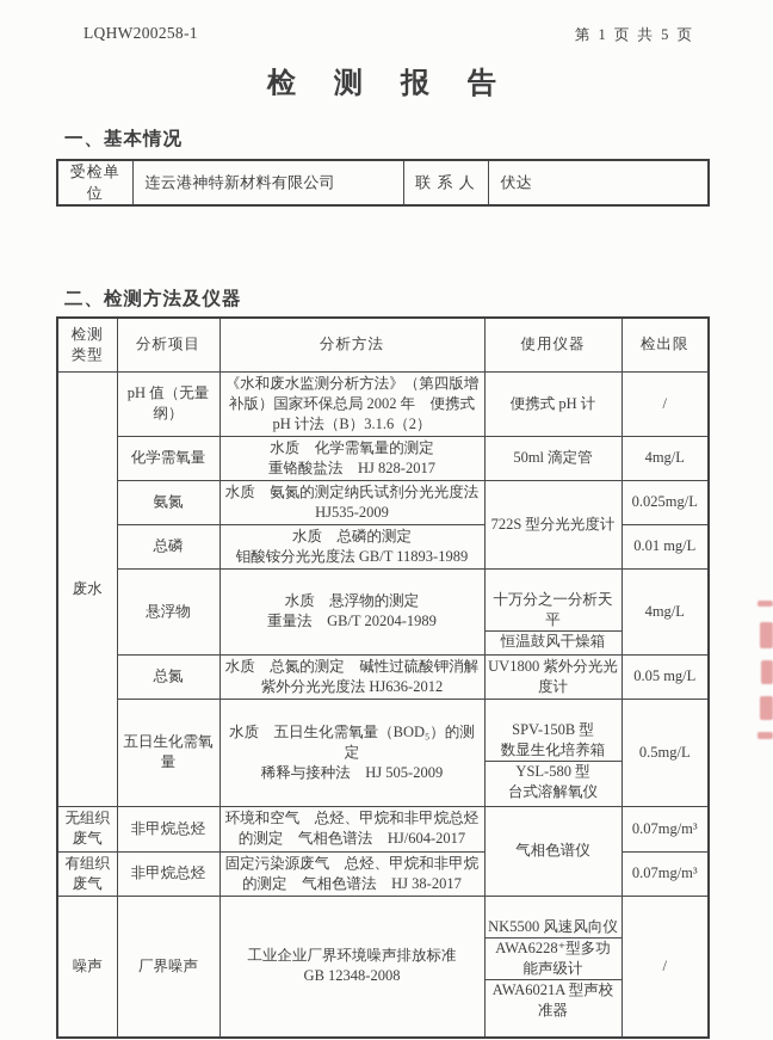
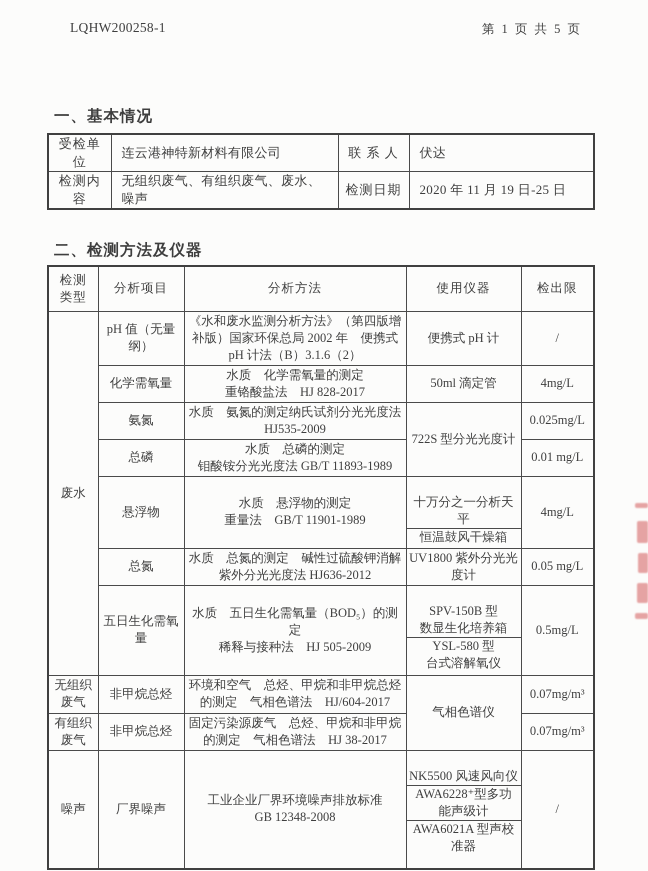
  LQHW200258-1
  第 1 页 共 5 页
- 检 测 报 告
  一、基本情况
  受检单位	连云港神特新材料有限公司	联 系 人	伏达
+ 检测内容	无组织废气、有组织废气、废水、噪声	检测日期	2020 年 11 月 19 日-25 日
  二、检测方法及仪器
  检测 类型	分析项目	分析方法	使用仪器	检出限
  废水	pH 值（无量纲）	《水和废水监测分析方法》（第四版增 补版）国家环保总局 2002 年 便携式 pH 计法（B）3.1.6（2）	便携式 pH 计	/
  化学需氧量	水质 化学需氧量的测定 重铬酸盐法 HJ 828-2017	50ml 滴定管	4mg/L
  氨氮	水质 氨氮的测定纳氏试剂分光光度法 HJ535-2009	722S 型分光光度计	0.025mg/L
  总磷	水质 总磷的测定 钼酸铵分光光度法 GB/T 11893-1989	0.01 mg/L
- 悬浮物	水质 悬浮物的测定 重量法 GB/T 20204-1989	十万分之一分析天 平 恒温鼓风干燥箱	4mg/L
+ 悬浮物	水质 悬浮物的测定 重量法 GB/T 11901-1989	十万分之一分析天 平 恒温鼓风干燥箱	4mg/L
  总氮	水质 总氮的测定 碱性过硫酸钾消解 紫外分光光度法 HJ636-2012	UV1800 紫外分光光 度计	0.05 mg/L
  五日生化需氧量	水质 五日生化需氧量（BOD₅）的测定 稀释与接种法 HJ 505-2009	SPV-150B 型 数显生化培养箱 YSL-580 型 台式溶解氧仪	0.5mg/L
  无组织 废气	非甲烷总烃	环境和空气 总烃、甲烷和非甲烷总烃 的测定 气相色谱法 HJ/604-2017	气相色谱仪	0.07mg/m³
  有组织 废气	非甲烷总烃	固定污染源废气 总烃、甲烷和非甲烷 的测定 气相色谱法 HJ 38-2017	0.07mg/m³
  噪声	厂界噪声	工业企业厂界环境噪声排放标准 GB 12348-2008	NK5500 风速风向仪 AWA6228⁺型多功 能声级计 AWA6021A 型声校 准器	/
